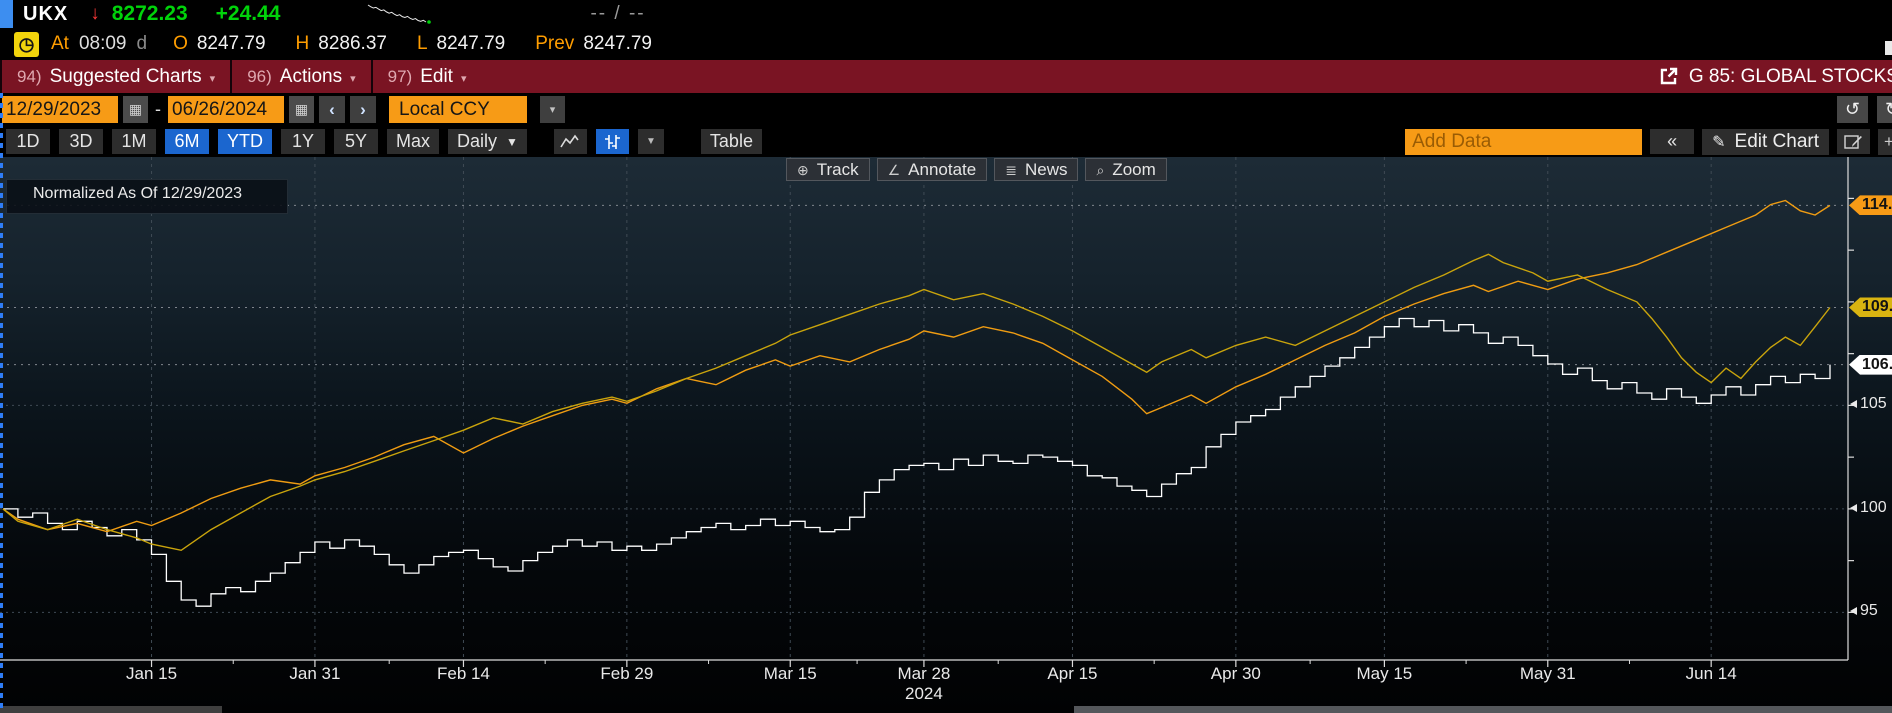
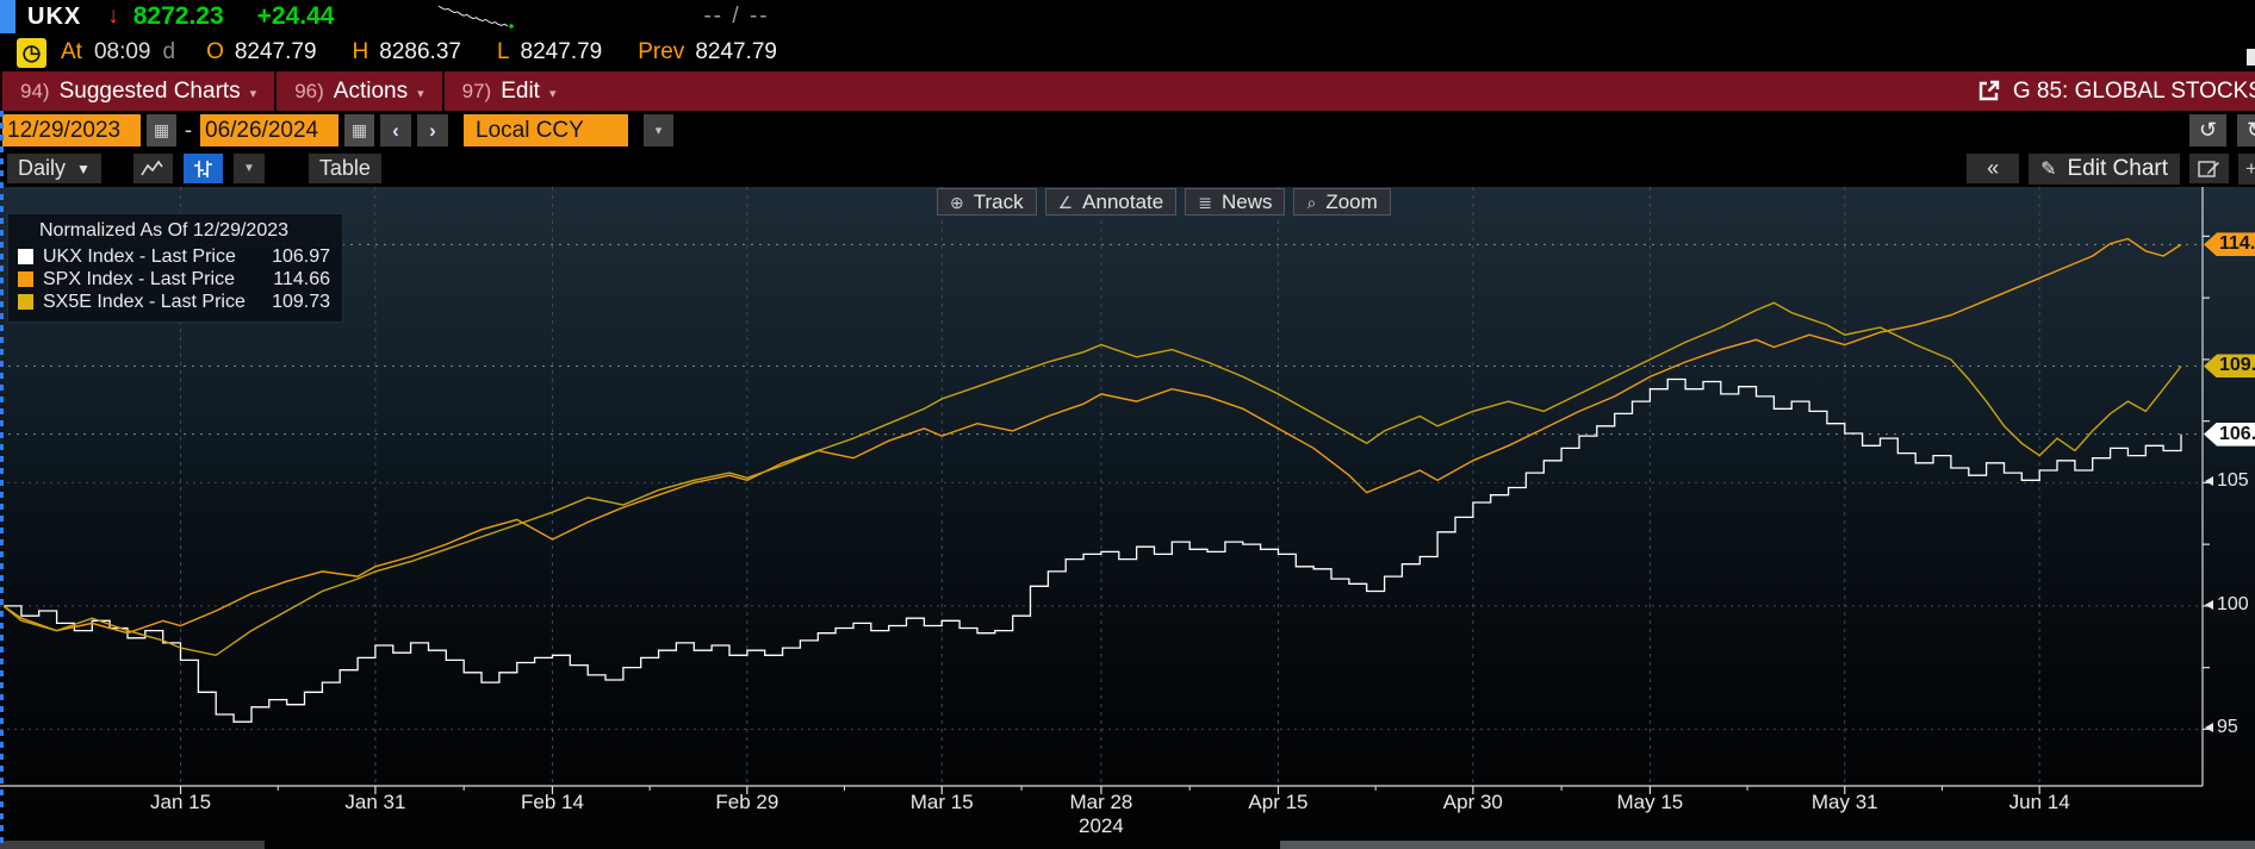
  UKX
  ↓
  8272.23
  +24.44
  -- / --
  ◷
  At
  08:09
  d
  O
  8247.79
  H
  8286.37
  L
  8247.79
  Prev
  8247.79
  94)
  Suggested Charts
  ▾
  96)
  Actions
  ▾
  97)
  Edit
  ▾
  G 85: GLOBAL STOCK
  12/29/2023
  ▦
  -
  06/26/2024
  ▦
  ‹
  ›
  Local CCY
  ▾
  ↺
- 1D
- 3D
- 1M
- 6M
- YTD
- 1Y
- 5Y
- Max
  Daily
  ▼
  ▼
  Table
- Add Data
  «
  ✎
  Edit Chart
  +
  ⊕
  Track
  ∠
  Annotate
  ≣
  News
  ⌕
  Zoom
  Normalized As Of 12/29/2023
+ UKX Index - Last Price
+ 106.97
+ SPX Index - Last Price
+ 114.66
+ SX5E Index - Last Price
+ 109.73
  Jan 15
  Jan 31
  Feb 14
  Feb 29
  Mar 15
  Mar 28
  Apr 15
  Apr 30
  May 15
  May 31
  Jun 14
  2024
  105
  100
  95
